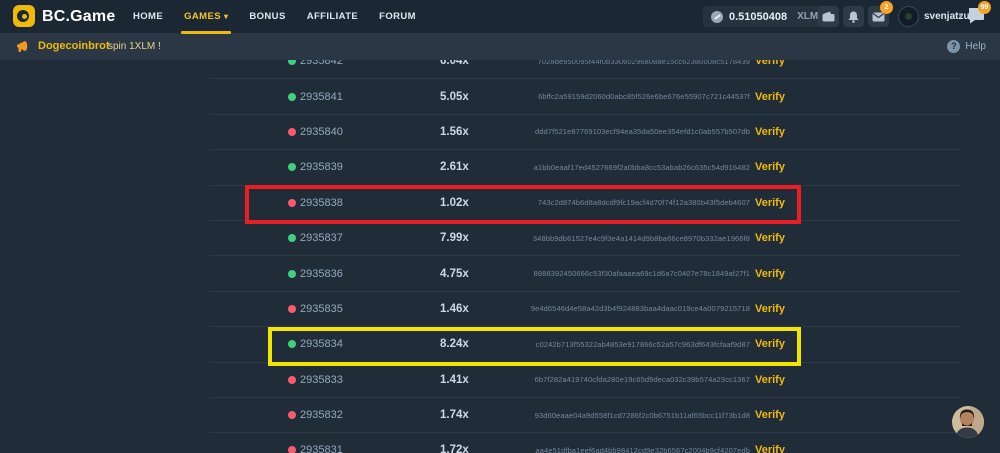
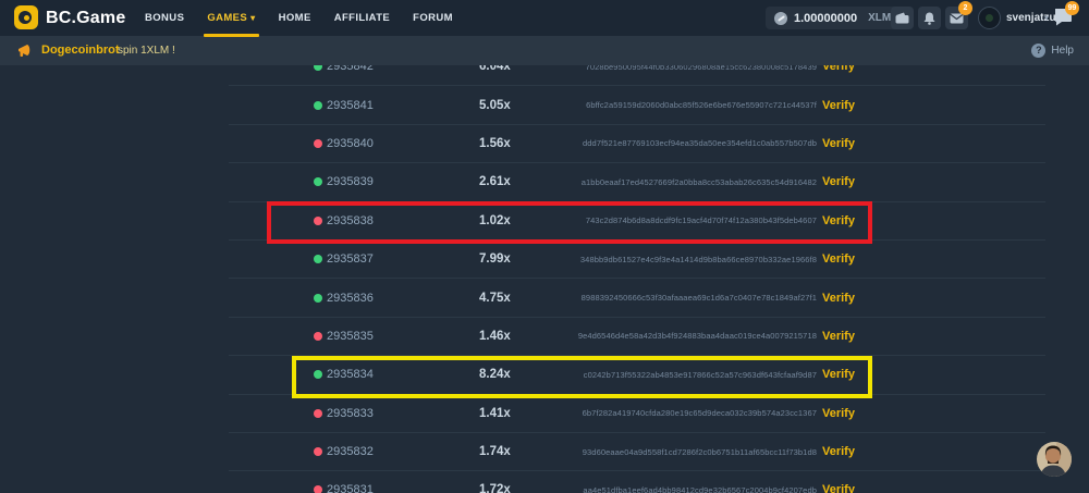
  2935842
  6.04x
  7028be950095f44f0b33060296808ae15cc62380008c5178439
  Verify
  2935841
  5.05x
  6bffc2a59159d2060d0abc85f526e6be676e55907c721c44537f
  Verify
  2935840
  1.56x
  ddd7f521e87769103ecf94ea35da50ee354efd1c0ab557b507db
  Verify
  2935839
  2.61x
  a1bb0eaaf17ed4527669f2a0bba8cc53abab26c635c54d916482
  Verify
  2935838
  1.02x
  743c2d874b6d8a8dcdf9fc19acf4d70f74f12a380b43f5deb4607
  Verify
  2935837
  7.99x
  348bb9db61527e4c9f3e4a1414d9b8ba66ce8970b332ae1966f8
  Verify
  2935836
  4.75x
  8988392450666c53f30afaaaea69c1d6a7c0407e78c1849af27f1
  Verify
  2935835
  1.46x
  9e4d6546d4e58a42d3b4f924883baa4daac019ce4a0079215718
  Verify
  2935834
  8.24x
  c0242b713f55322ab4853e917866c52a57c963df643fcfaaf9d87
  Verify
  2935833
  1.41x
  6b7f282a419740cfda280e19c65d9deca032c39b574a23cc1367
  Verify
  2935832
  1.74x
  93d60eaae04a9d558f1cd7286f2c0b6751b11af65bcc11f73b1d8
  Verify
  2935831
  1.72x
  aa4e51dfba1eef6ad4bb98412cd9e32b6567c2004b9cf4207edb
  Verify
  Dogecoinbrot
  spin 1XLM !
  ?
  Help
  BC.Game
- HOME
+ BONUS
  GAMES
  ▾
- BONUS
+ HOME
  AFFILIATE
  FORUM
- 0.51050408
+ 1.00000000
  XLM
  svenjatzu
  ▾
